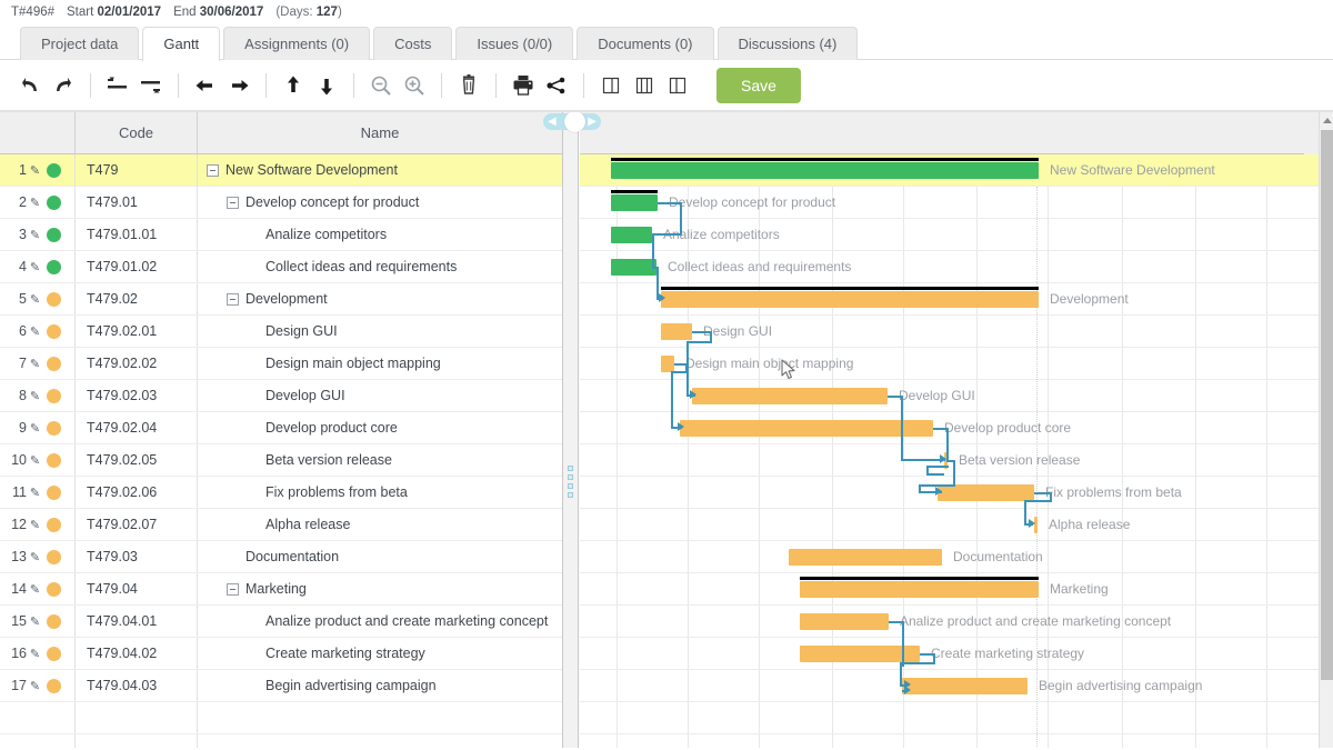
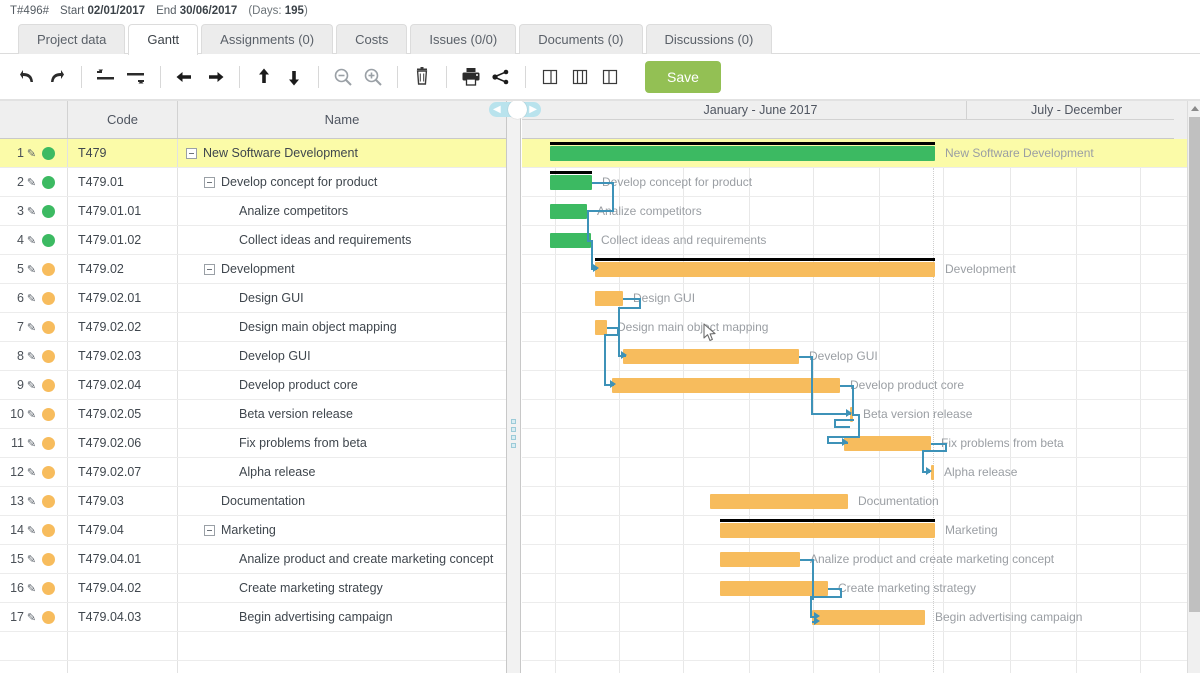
- T#496# Start 02/01/2017 End 30/06/2017 (Days: 127)
+ T#496# Start 02/01/2017 End 30/06/2017 (Days: 195)
- Project data Gantt Assignments (0) Costs Issues (0/0) Documents (0) Discussions (4)
+ Project data Gantt Assignments (0) Costs Issues (0/0) Documents (0) Discussions (0)
  Save
  Code
  Name
  1
  ✎
  T479
  New Software Development
  2
  ✎
  T479.01
  Develop concept for product
  3
  ✎
  T479.01.01
  Analize competitors
  4
  ✎
  T479.01.02
  Collect ideas and requirements
  5
  ✎
  T479.02
  Development
  6
  ✎
  T479.02.01
  Design GUI
  7
  ✎
  T479.02.02
  Design main object mapping
  8
  ✎
  T479.02.03
  Develop GUI
  9
  ✎
  T479.02.04
  Develop product core
  10
  ✎
  T479.02.05
  Beta version release
  11
  ✎
  T479.02.06
  Fix problems from beta
  12
  ✎
  T479.02.07
  Alpha release
  13
  ✎
  T479.03
  Documentation
  14
  ✎
  T479.04
  Marketing
  15
  ✎
  T479.04.01
  Analize product and create marketing concept
  16
  ✎
  T479.04.02
  Create marketing strategy
  17
  ✎
  T479.04.03
  Begin advertising campaign
  ◀
  ▶
+ January - June 2017
+ July - December
  New Software Development
  evelop concept for product
  alize competitors
  Collect ideas and requirements
  Development
  esign GUI
  Design main objct mapping
  Develop GUI
  Develop product core
  Beta version release
  ix problems from beta
  Alpha release
  Documentation
  Marketing
  Analize product and create marketing concept
  Create marketing strategy
  Begin advertising campaign
